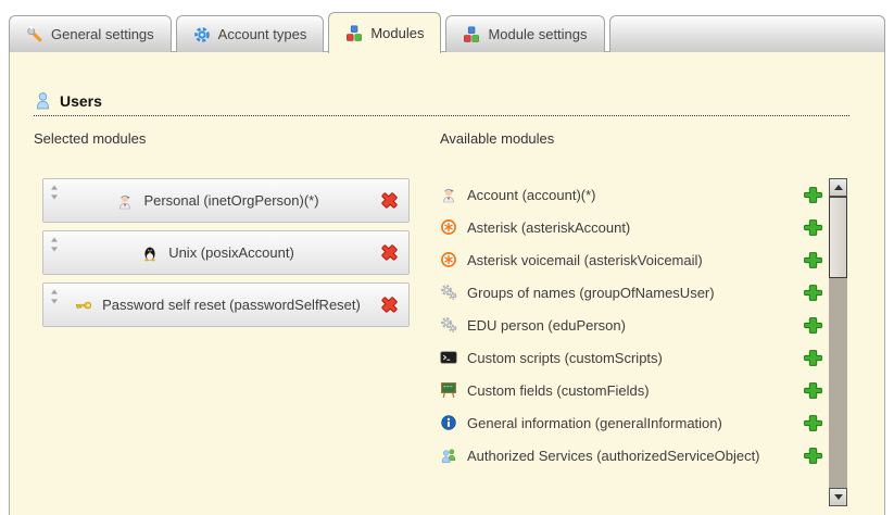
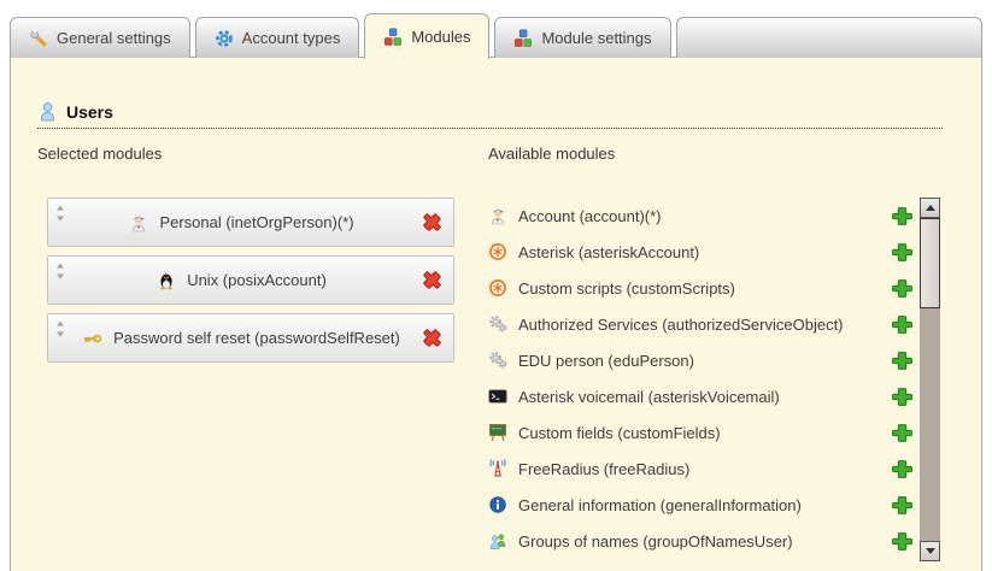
  General settings
  Account types
  Modules
  Module settings
  Users
  Selected modules
  Available modules
  Personal (inetOrgPerson)(*)
  Unix (posixAccount)
  Password self reset (passwordSelfReset)
  Account (account)(*)
  Asterisk (asteriskAccount)
- Asterisk voicemail (asteriskVoicemail)
+ Custom scripts (customScripts)
- Groups of names (groupOfNamesUser)
+ Authorized Services (authorizedServiceObject)
  EDU person (eduPerson)
- Custom scripts (customScripts)
+ Asterisk voicemail (asteriskVoicemail)
  Custom fields (customFields)
+ FreeRadius (freeRadius)
  General information (generalInformation)
- Authorized Services (authorizedServiceObject)
+ Groups of names (groupOfNamesUser)
